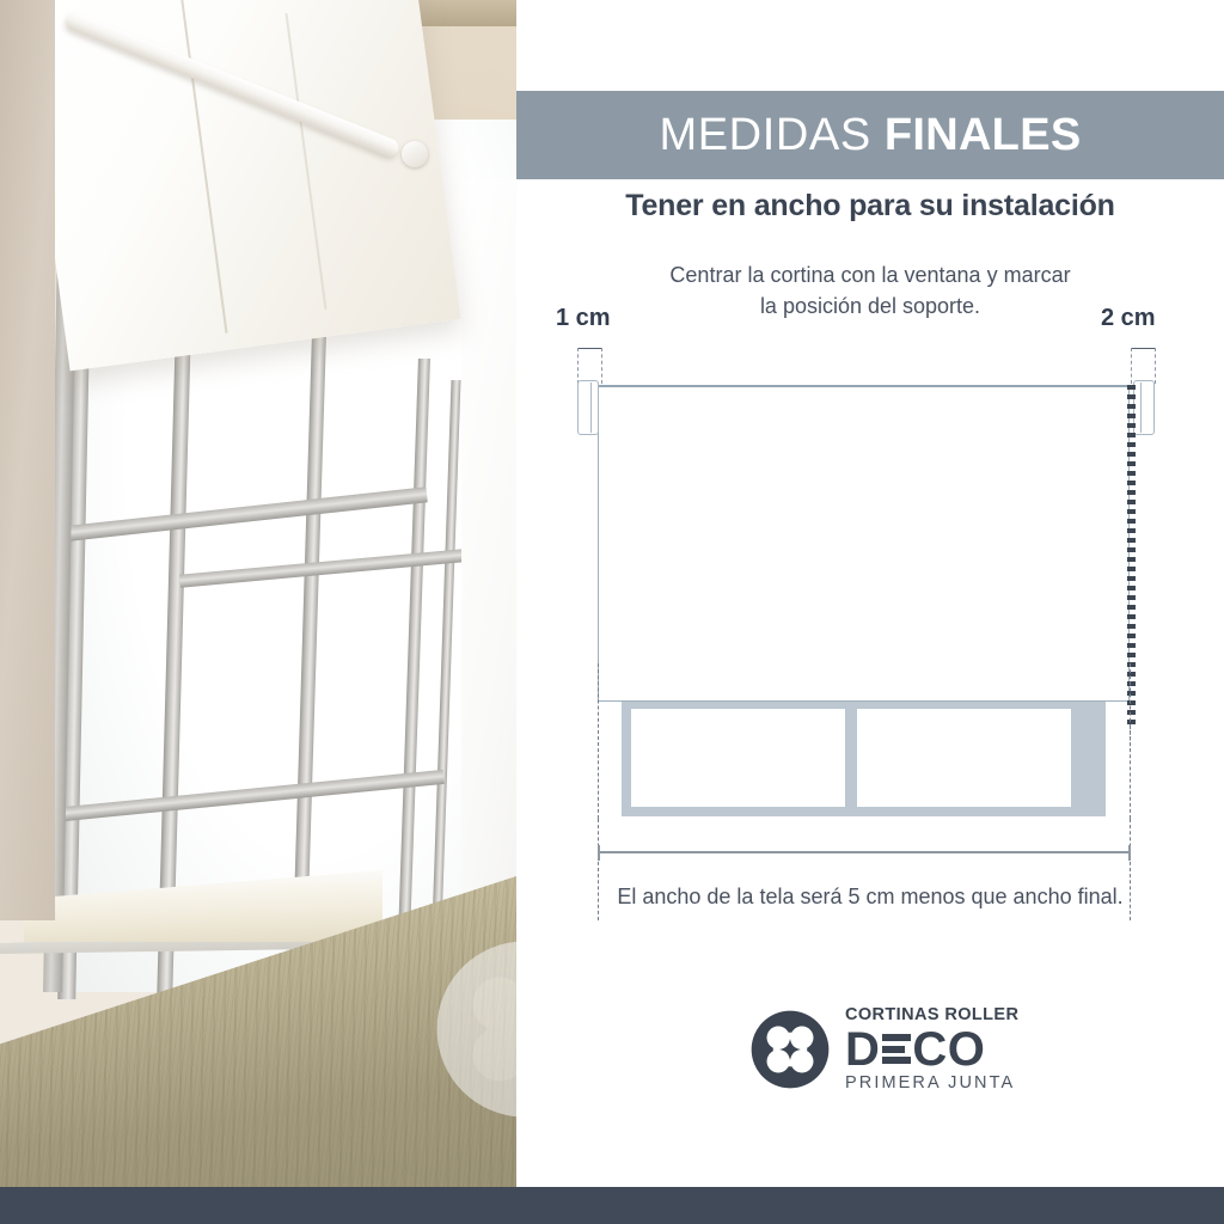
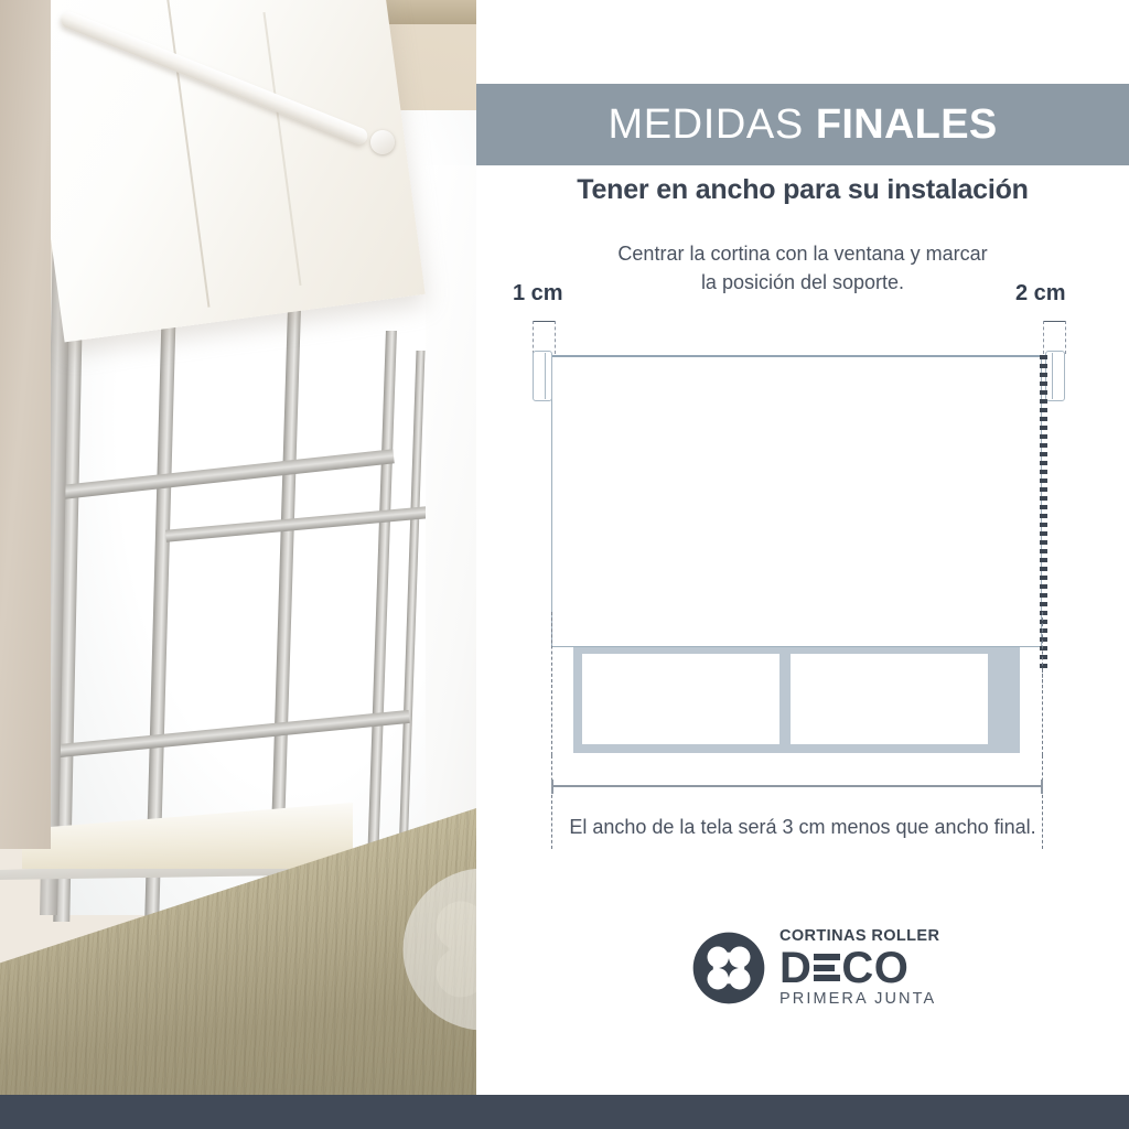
  MEDIDAS
  FINALES
  Tener en ancho para su instalación
  Centrar la cortina con la ventana y marcar
  la posición del soporte.
  1 cm
  2 cm
- El ancho de la tela será 5 cm menos que ancho final.
+ El ancho de la tela será 3 cm menos que ancho final.
  CORTINAS ROLLER
  D
  CO
  PRIMERA JUNTA
